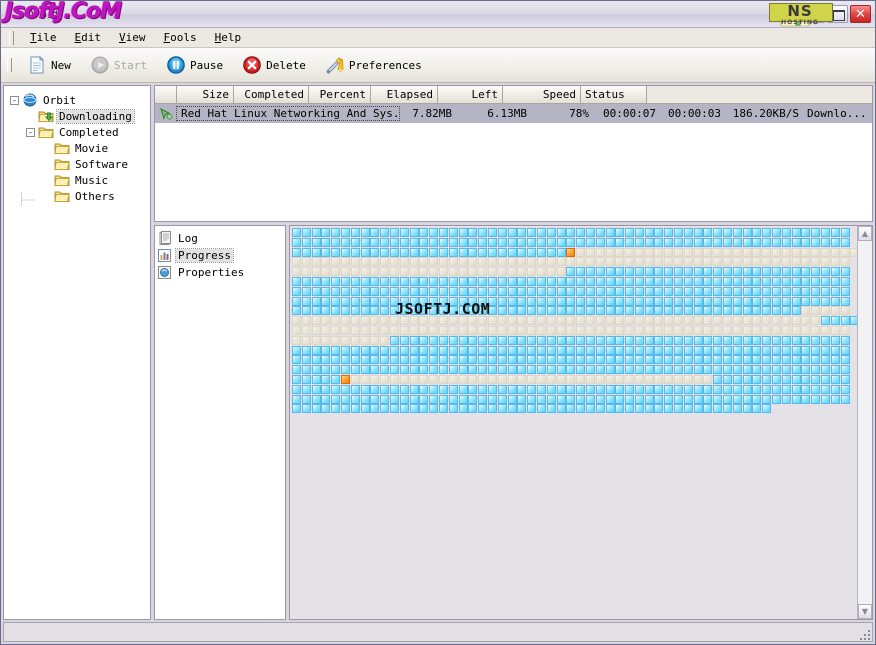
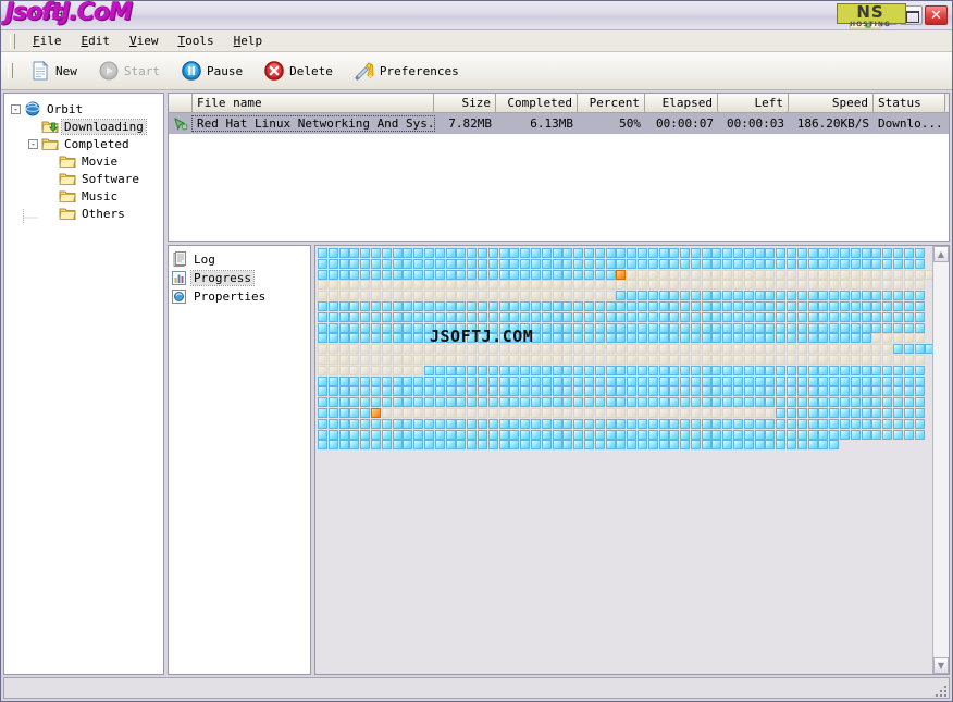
  Orbit
  JsoftJ.CoM
  NS
  ✕
- Tile
+ File
  Edit
  View
- Fools
+ Tools
  Help
  New
  Start
  Pause
  Delete
  Preferences
  -
  Orbit
  Downloading
  -
  Completed
  Movie
  Software
  Music
  Others
+ File name
  Size
  Completed
  Percent
  Elapsed
  Left
  Speed
  Status
  Red Hat Linux Networking And Sys.
  7.82MB
  6.13MB
- 78%
+ 50%
  00:00:07
  00:00:03
  186.20KB/S
  Downlo...
  Log
  Progress
  Properties
  JSOFTJ.COM
  ▲
  ▼
